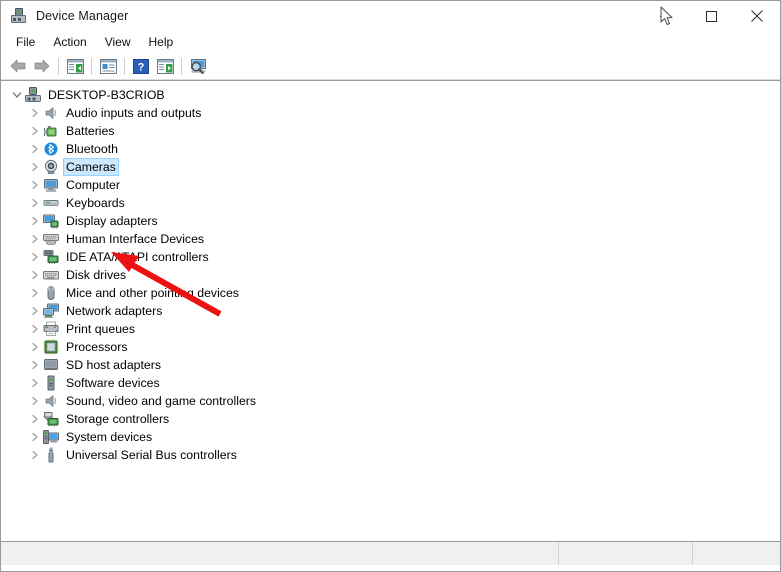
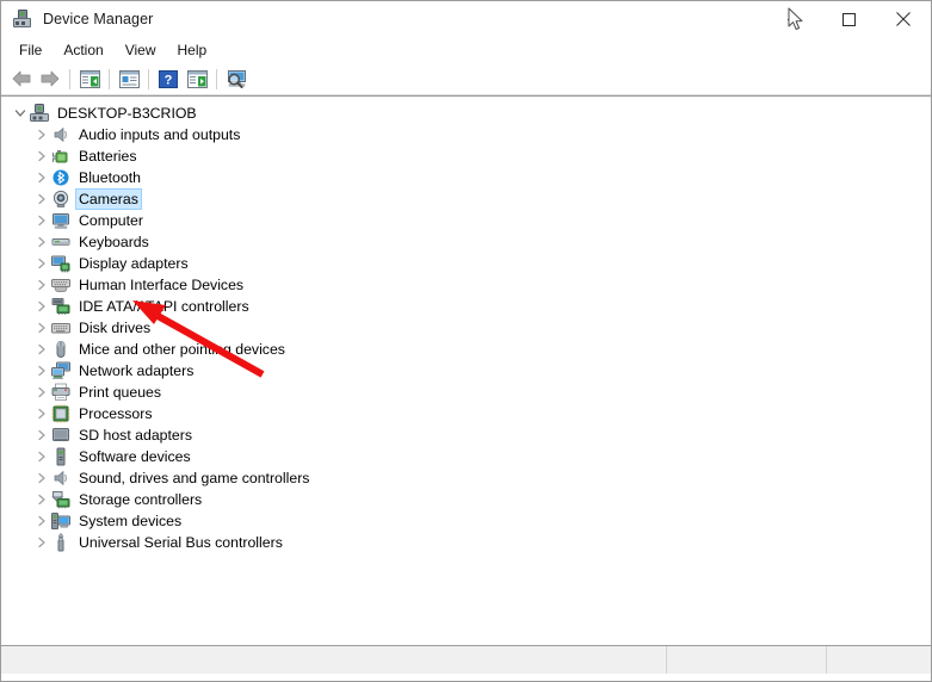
  Device Manager
  File
  Action
  View
  Help
  ?
  DESKTOP-B3CRIOB
  Audio inputs and outputs
  Batteries
  Bluetooth
  Cameras
  Computer
  Keyboards
  Display adapters
  Human Interface Devices
  IDE ATA/PI controllers
  Disk drives
  Mice and other pointg devices
  Network adapters
  Print queues
  Processors
  SD host adapters
  Software devices
- Sound, video and game controllers
+ Sound, drives and game controllers
  Storage controllers
  System devices
  Universal Serial Bus controllers
